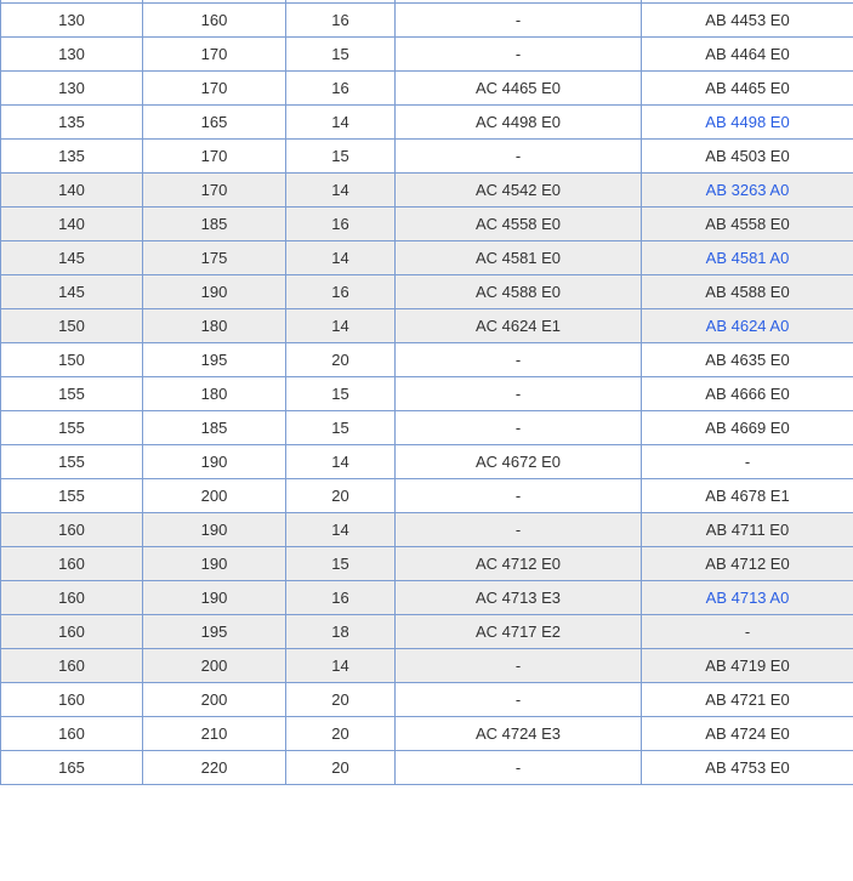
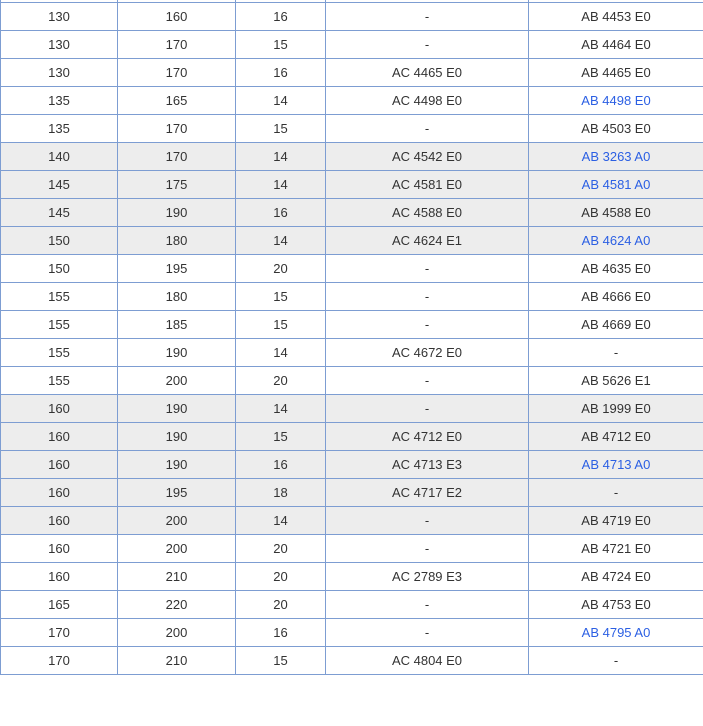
  130	160	16	-	AB 4453 E0
  130	170	15	-	AB 4464 E0
  130	170	16	AC 4465 E0	AB 4465 E0
  135	165	14	AC 4498 E0	AB 4498 E0
  135	170	15	-	AB 4503 E0
  140	170	14	AC 4542 E0	AB 3263 A0
- 140	185	16	AC 4558 E0	AB 4558 E0
  145	175	14	AC 4581 E0	AB 4581 A0
  145	190	16	AC 4588 E0	AB 4588 E0
  150	180	14	AC 4624 E1	AB 4624 A0
  150	195	20	-	AB 4635 E0
  155	180	15	-	AB 4666 E0
  155	185	15	-	AB 4669 E0
  155	190	14	AC 4672 E0	-
- 155	200	20	-	AB 4678 E1
+ 155	200	20	-	AB 5626 E1
- 160	190	14	-	AB 4711 E0
+ 160	190	14	-	AB 1999 E0
  160	190	15	AC 4712 E0	AB 4712 E0
  160	190	16	AC 4713 E3	AB 4713 A0
  160	195	18	AC 4717 E2	-
  160	200	14	-	AB 4719 E0
  160	200	20	-	AB 4721 E0
- 160	210	20	AC 4724 E3	AB 4724 E0
+ 160	210	20	AC 2789 E3	AB 4724 E0
  165	220	20	-	AB 4753 E0
+ 170	200	16	-	AB 4795 A0
+ 170	210	15	AC 4804 E0	-
